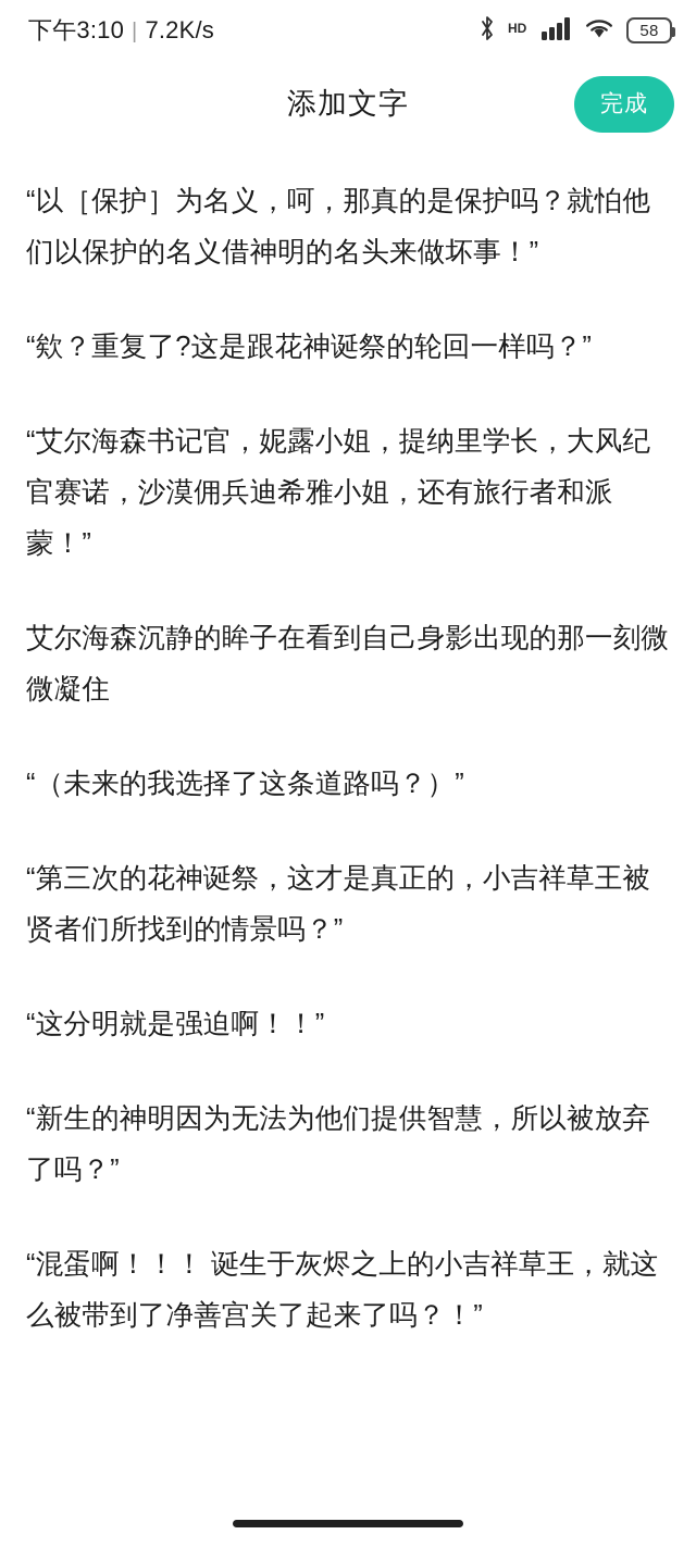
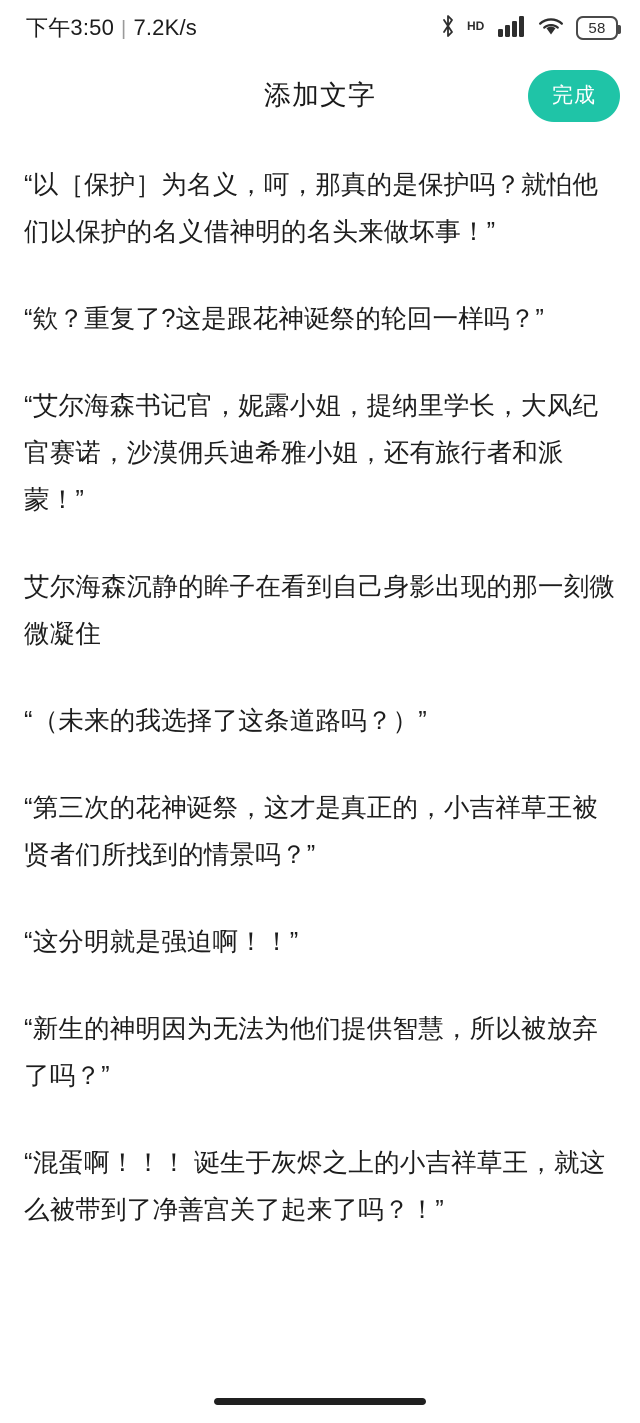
- 下午3:10
+ 下午3:50
  |
  7.2K/s
  HD
  58
  添加文字
  完成
  “以［保护］为名义，呵，那真的是保护吗？就怕他们以保护的名义借神明的名头来做坏事！”
  “欸？重复了?这是跟花神诞祭的轮回一样吗？”
  “艾尔海森书记官，妮露小姐，提纳里学长，大风纪官赛诺，沙漠佣兵迪希雅小姐，还有旅行者和派蒙！”
  艾尔海森沉静的眸子在看到自己身影出现的那一刻微微凝住
  “（未来的我选择了这条道路吗？）”
  “第三次的花神诞祭，这才是真正的，小吉祥草王被贤者们所找到的情景吗？”
  “这分明就是强迫啊！！”
  “新生的神明因为无法为他们提供智慧，所以被放弃了吗？”
  “混蛋啊！！！ 诞生于灰烬之上的小吉祥草王，就这么被带到了净善宫关了起来了吗？！”
